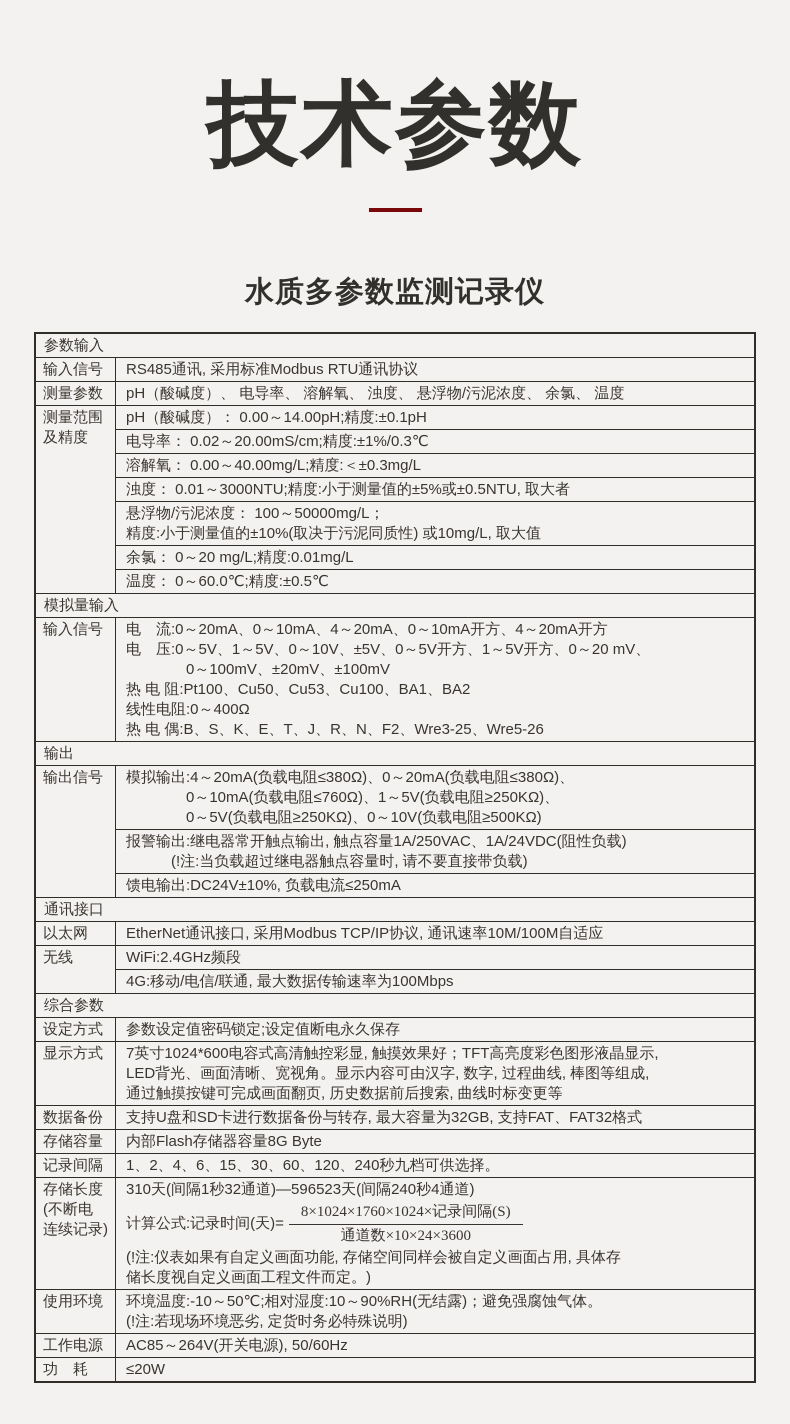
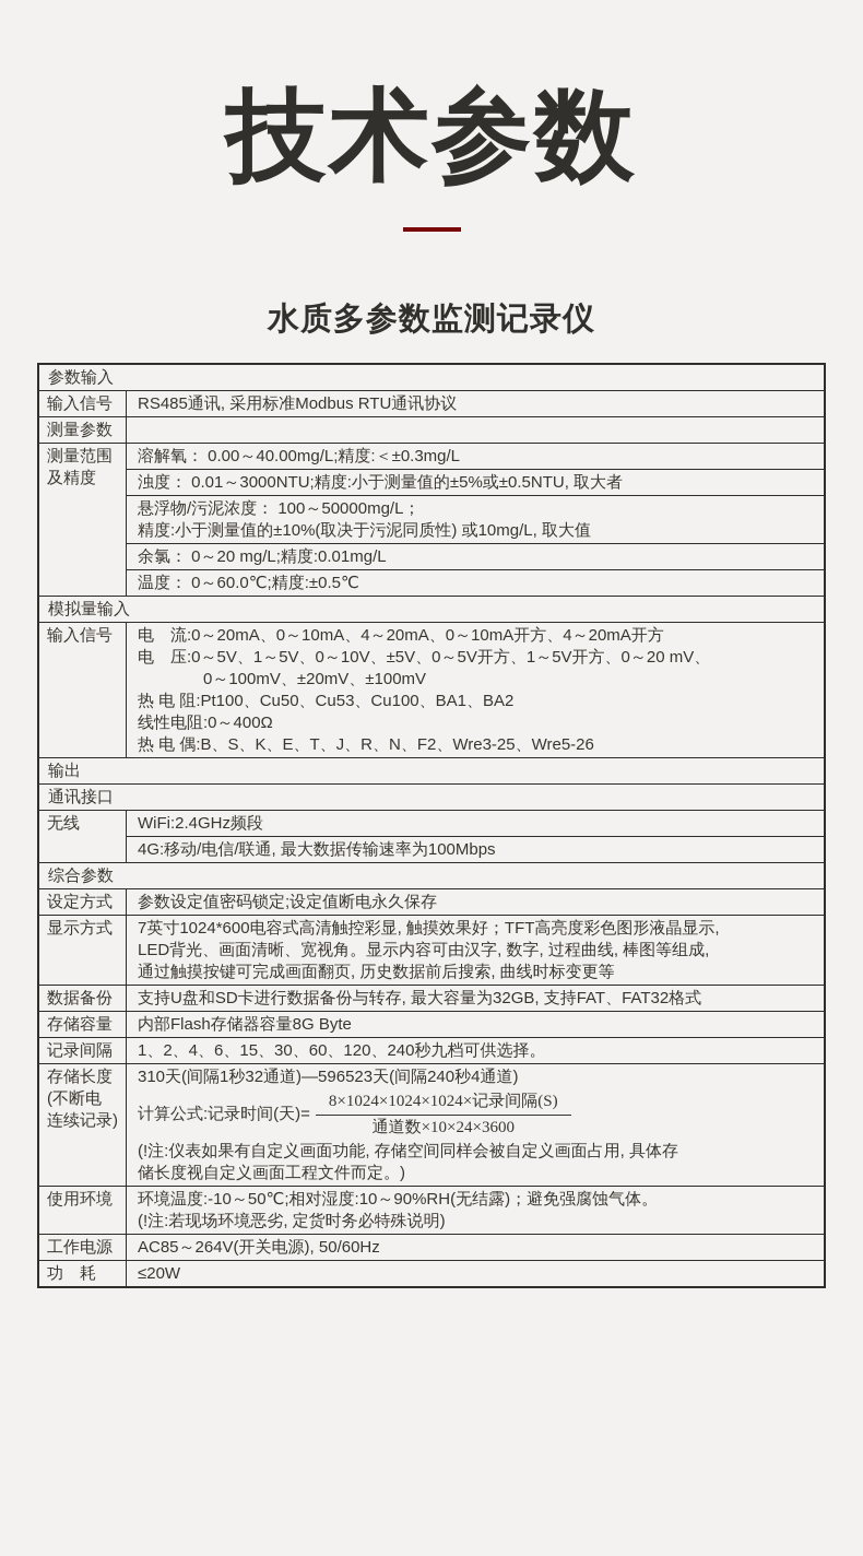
  技术参数
  水质多参数监测记录仪
  参数输入
  输入信号
  RS485通讯, 采用标准Modbus RTU通讯协议
  测量参数
- pH（酸碱度）、 电导率、 溶解氧、 浊度、 悬浮物/污泥浓度、 余氯、 温度
  测量范围
  及精度
- pH（酸碱度）： 0.00～14.00pH;精度:±0.1pH
- 电导率： 0.02～20.00mS/cm;精度:±1%/0.3℃
  溶解氧： 0.00～40.00mg/L;精度:＜±0.3mg/L
  浊度： 0.01～3000NTU;精度:小于测量值的±5%或±0.5NTU, 取大者
  悬浮物/污泥浓度： 100～50000mg/L；
  精度:小于测量值的±10%(取决于污泥同质性) 或10mg/L, 取大值
  余氯： 0～20 mg/L;精度:0.01mg/L
  温度： 0～60.0℃;精度:±0.5℃
  模拟量输入
  输入信号
  电 流:0～20mA、0～10mA、4～20mA、0～10mA开方、4～20mA开方
  电 压:0～5V、1～5V、0～10V、±5V、0～5V开方、1～5V开方、0～20 mV、
  0～100mV、±20mV、±100mV
  热 电 阻:Pt100、Cu50、Cu53、Cu100、BA1、BA2
  线性电阻:0～400Ω
  热 电 偶:B、S、K、E、T、J、R、N、F2、Wre3-25、Wre5-26
  输出
- 输出信号
- 模拟输出:4～20mA(负载电阻≤380Ω)、0～20mA(负载电阻≤380Ω)、
- 0～10mA(负载电阻≤760Ω)、1～5V(负载电阻≥250KΩ)、
- 0～5V(负载电阻≥250KΩ)、0～10V(负载电阻≥500KΩ)
- 报警输出:继电器常开触点输出, 触点容量1A/250VAC、1A/24VDC(阻性负载)
- (!注:当负载超过继电器触点容量时, 请不要直接带负载)
- 馈电输出:DC24V±10%, 负载电流≤250mA
  通讯接口
- 以太网
- EtherNet通讯接口, 采用Modbus TCP/IP协议, 通讯速率10M/100M自适应
  无线
  WiFi:2.4GHz频段
  4G:移动/电信/联通, 最大数据传输速率为100Mbps
  综合参数
  设定方式
  参数设定值密码锁定;设定值断电永久保存
  显示方式
  7英寸1024*600电容式高清触控彩显, 触摸效果好；TFT高亮度彩色图形液晶显示,
  LED背光、画面清晰、宽视角。显示内容可由汉字, 数字, 过程曲线, 棒图等组成,
  通过触摸按键可完成画面翻页, 历史数据前后搜索, 曲线时标变更等
  数据备份
  支持U盘和SD卡进行数据备份与转存, 最大容量为32GB, 支持FAT、FAT32格式
  存储容量
  内部Flash存储器容量8G Byte
  记录间隔
  1、2、4、6、15、30、60、120、240秒九档可供选择。
  存储长度
  (不断电
  连续记录)
  310天(间隔1秒32通道)—596523天(间隔240秒4通道)
  计算公式:记录时间(天)=
- 8×1024×1760×1024×记录间隔(S)
+ 8×1024×1024×1024×记录间隔(S)
  通道数×10×24×3600
  (!注:仪表如果有自定义画面功能, 存储空间同样会被自定义画面占用, 具体存
  储长度视自定义画面工程文件而定。)
  使用环境
  环境温度:-10～50℃;相对湿度:10～90%RH(无结露)；避免强腐蚀气体。
  (!注:若现场环境恶劣, 定货时务必特殊说明)
  工作电源
  AC85～264V(开关电源), 50/60Hz
  功 耗
  ≤20W
